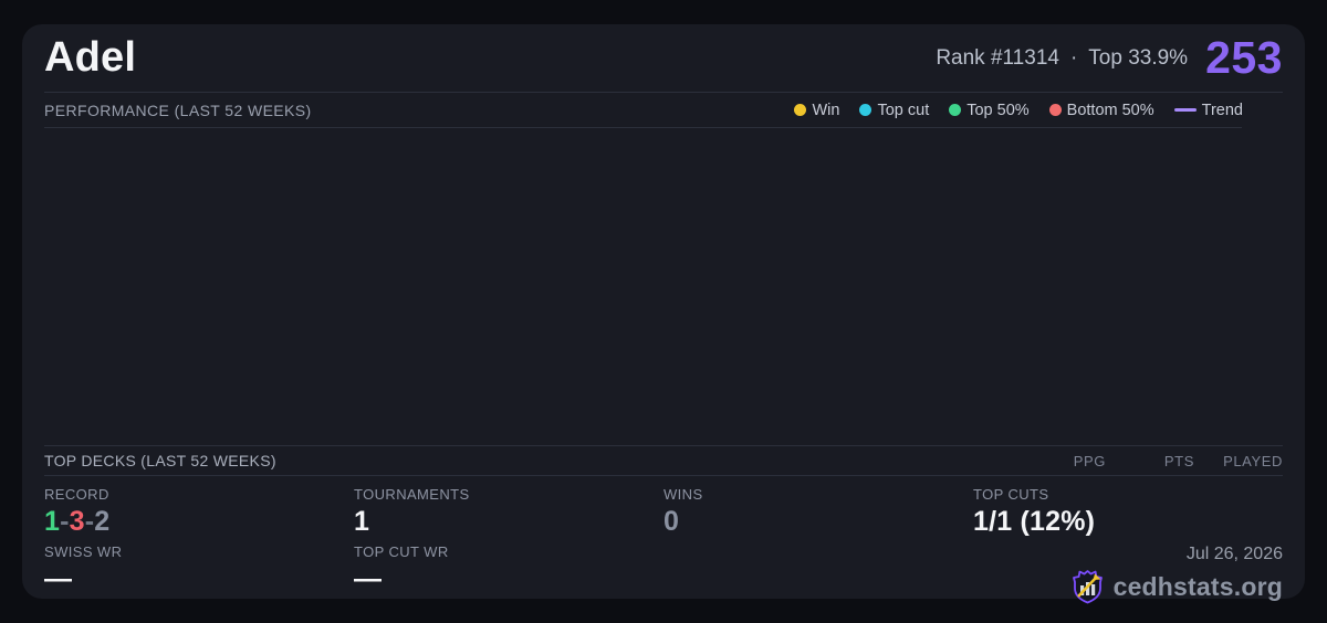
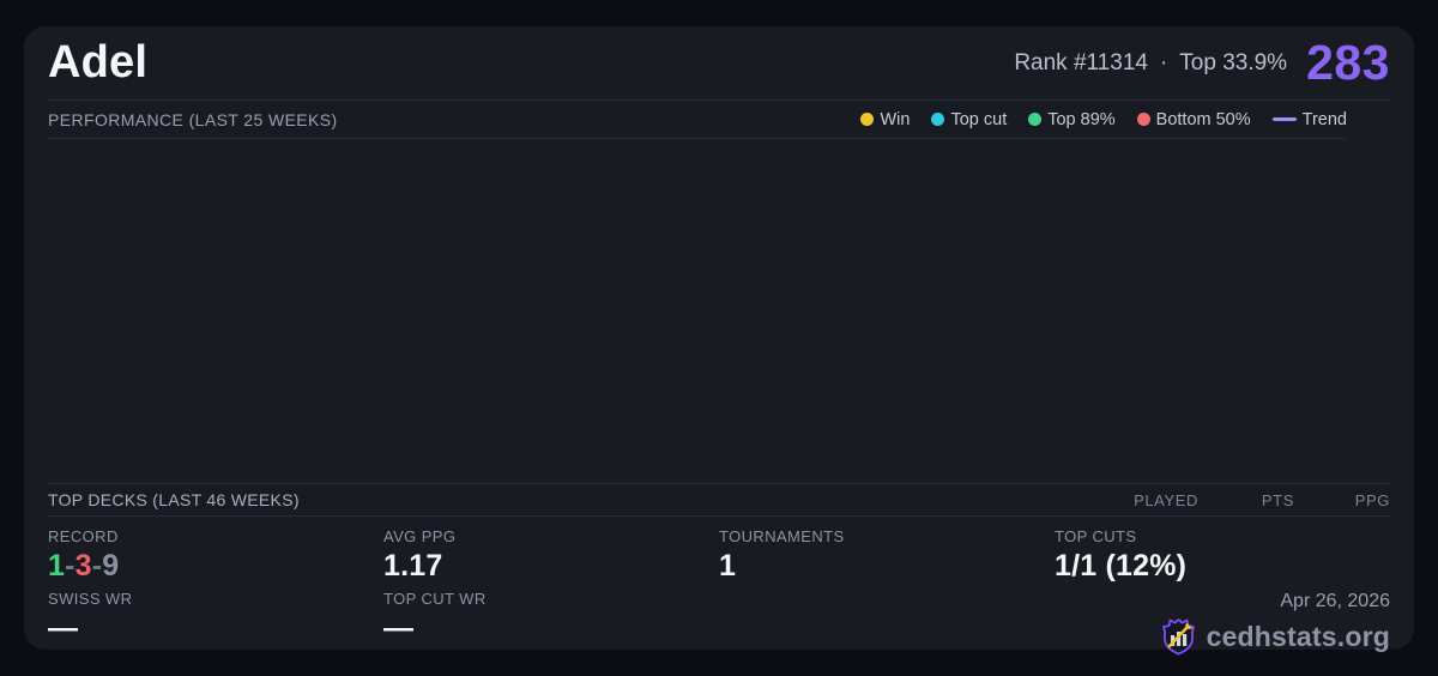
  Adel
  Rank #11314
  ·
  Top 33.9%
- 253
+ 283
- PERFORMANCE (LAST 52 WEEKS)
+ PERFORMANCE (LAST 25 WEEKS)
  Win
  Top cut
- Top 50%
+ Top 89%
  Bottom 50%
  Trend
- TOP DECKS (LAST 52 WEEKS)
+ TOP DECKS (LAST 46 WEEKS)
- PPG
+ PLAYED
  PTS
- PLAYED
+ PPG
  RECORD
- 1-3-2
+ 1-3-9
+ AVG PPG
+ 1.17
  TOURNAMENTS
  1
- WINS
- 0
  TOP CUTS
  1/1 (12%)
  SWISS WR
  —
  TOP CUT WR
  —
- Jul 26, 2026
+ Apr 26, 2026
  cedhstats.org
